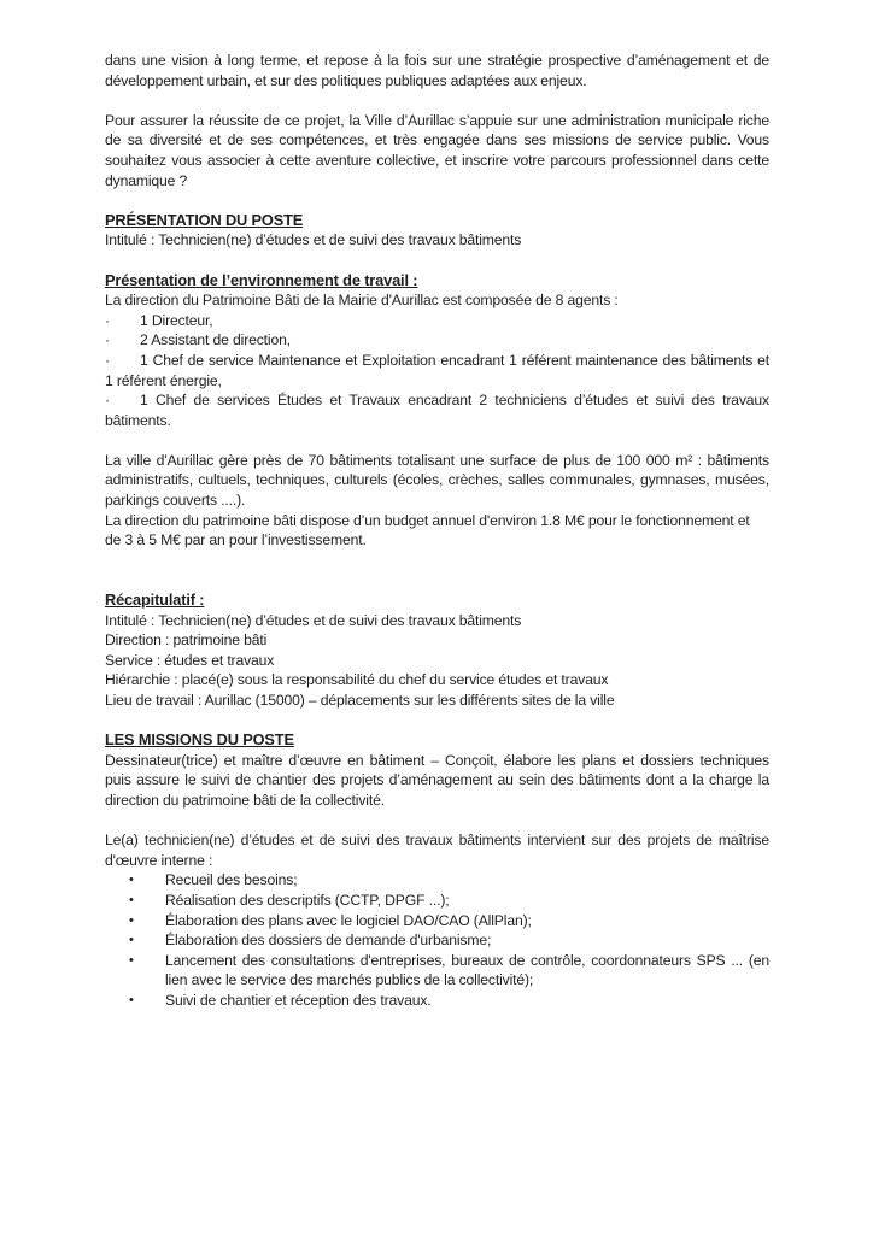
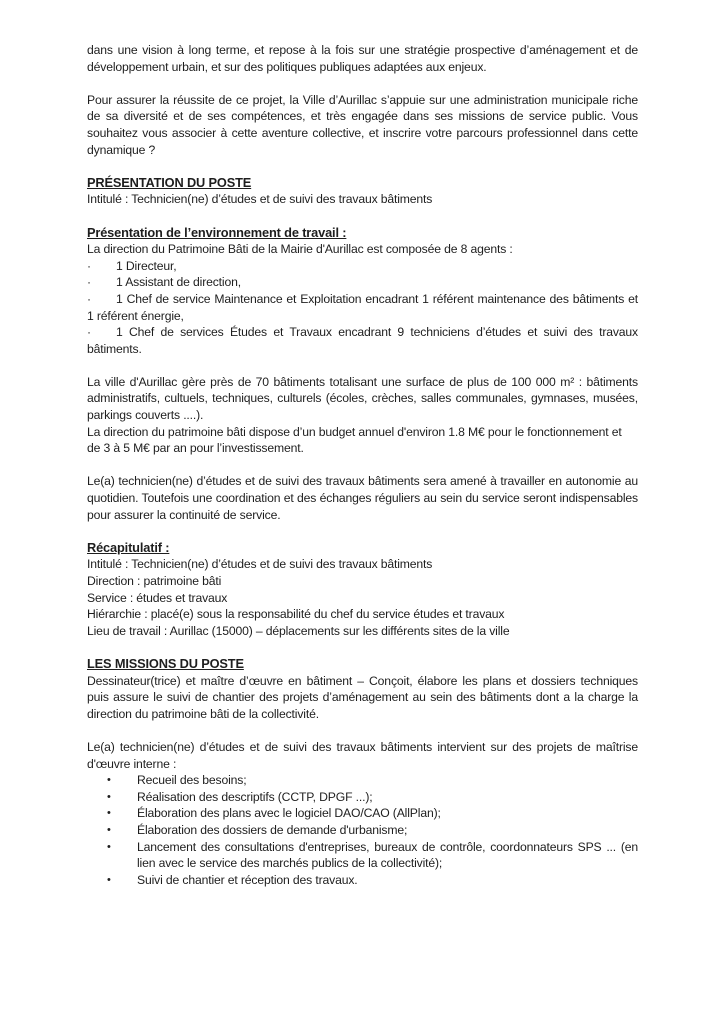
  dans une vision à long terme, et repose à la fois sur une stratégie prospective d’aménagement et de développement urbain, et sur des politiques publiques adaptées aux enjeux.
  Pour assurer la réussite de ce projet, la Ville d’Aurillac s’appuie sur une administration municipale riche de sa diversité et de ses compétences, et très engagée dans ses missions de service public. Vous souhaitez vous associer à cette aventure collective, et inscrire votre parcours professionnel dans cette dynamique ?
  PRÉSENTATION DU POSTE
  Intitulé : Technicien(ne) d’études et de suivi des travaux bâtiments
  Présentation de l’environnement de travail :
  La direction du Patrimoine Bâti de la Mairie d'Aurillac est composée de 8 agents :
  ·
  1 Directeur,
  ·
- 2 Assistant de direction,
+ 1 Assistant de direction,
  · 1 Chef de service Maintenance et Exploitation encadrant 1 référent maintenance des bâtiments et 1 référent énergie,
- · 1 Chef de services Études et Travaux encadrant 2 techniciens d’études et suivi des travaux bâtiments.
+ · 1 Chef de services Études et Travaux encadrant 9 techniciens d’études et suivi des travaux bâtiments.
  La ville d'Aurillac gère près de 70 bâtiments totalisant une surface de plus de 100 000 m² : bâtiments administratifs, cultuels, techniques, culturels (écoles, crèches, salles communales, gymnases, musées, parkings couverts ....).
  La direction du patrimoine bâti dispose d’un budget annuel d'environ 1.8 M€ pour le fonctionnement et de 3 à 5 M€ par an pour l’investissement.
+ Le(a) technicien(ne) d’études et de suivi des travaux bâtiments sera amené à travailler en autonomie au quotidien. Toutefois une coordination et des échanges réguliers au sein du service seront indispensables pour assurer la continuité de service.
  Récapitulatif :
  Intitulé : Technicien(ne) d’études et de suivi des travaux bâtiments
  Direction : patrimoine bâti
  Service : études et travaux
  Hiérarchie : placé(e) sous la responsabilité du chef du service études et travaux
  Lieu de travail : Aurillac (15000) – déplacements sur les différents sites de la ville
  LES MISSIONS DU POSTE
  Dessinateur(trice) et maître d’œuvre en bâtiment – Conçoit, élabore les plans et dossiers techniques puis assure le suivi de chantier des projets d’aménagement au sein des bâtiments dont a la charge la direction du patrimoine bâti de la collectivité.
  Le(a) technicien(ne) d’études et de suivi des travaux bâtiments intervient sur des projets de maîtrise d'œuvre interne :
  •
  Recueil des besoins;
  •
  Réalisation des descriptifs (CCTP, DPGF ...);
  •
  Élaboration des plans avec le logiciel DAO/CAO (AllPlan);
  •
  Élaboration des dossiers de demande d'urbanisme;
  •
  Lancement des consultations d'entreprises, bureaux de contrôle, coordonnateurs SPS ... (en lien avec le service des marchés publics de la collectivité);
  •
  Suivi de chantier et réception des travaux.
